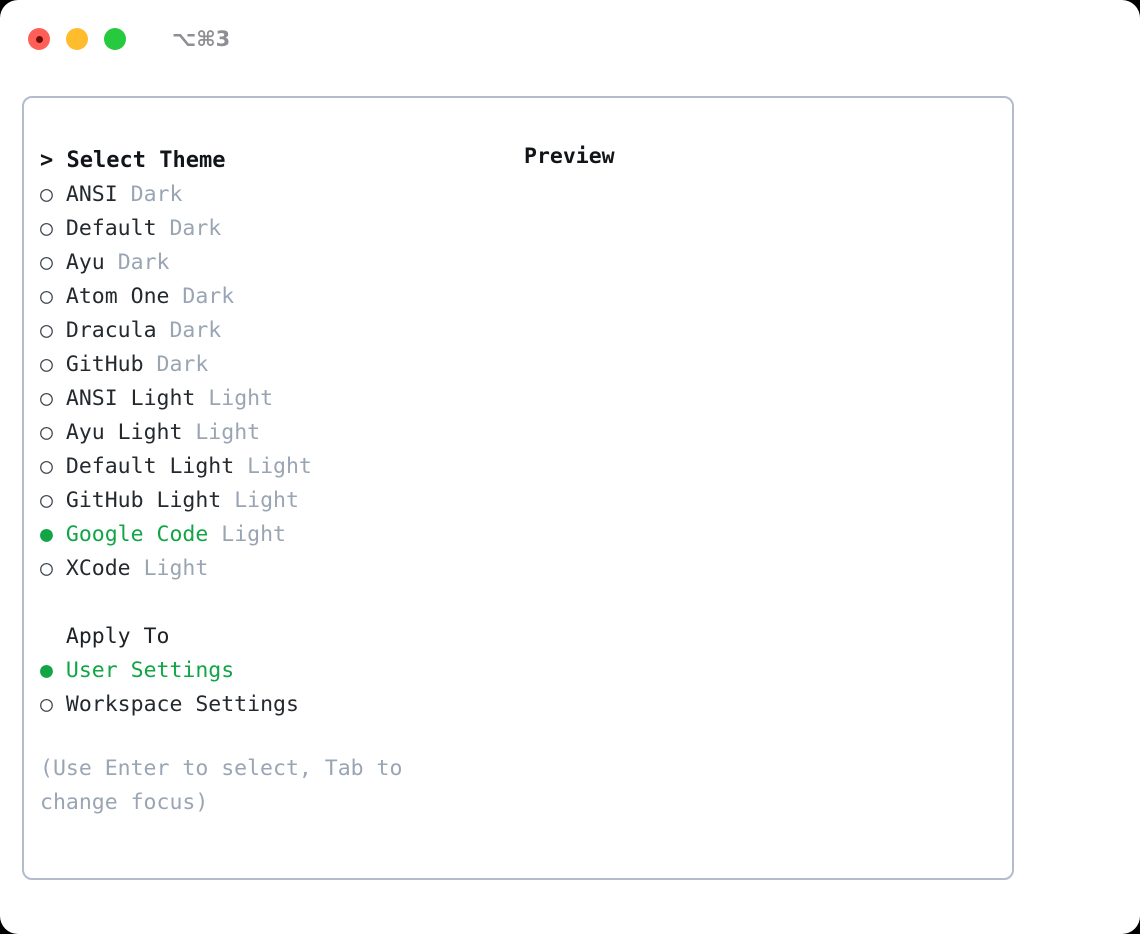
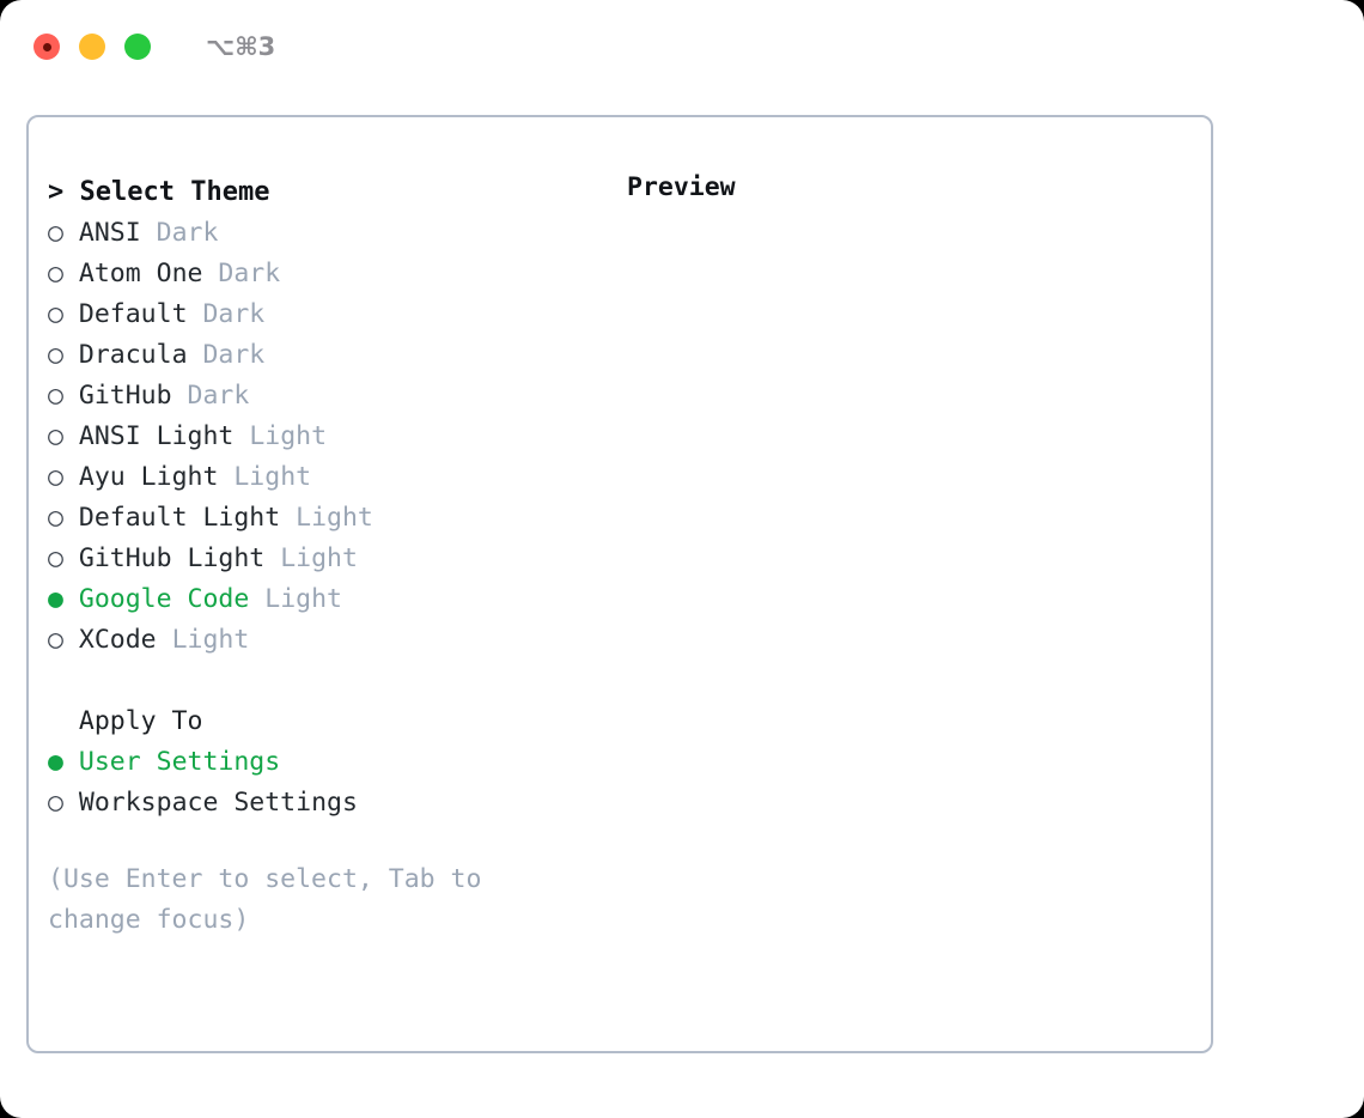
  ⌥⌘3
  > Select Theme
  ○ ANSI Dark
- ○ Default Dark
+ ○ Atom One Dark
- ○ Ayu Dark
- ○ Atom One Dark
+ ○ Default Dark
  ○ Dracula Dark
  ○ GitHub Dark
  ○ ANSI Light Light
  ○ Ayu Light Light
  ○ Default Light Light
  ○ GitHub Light Light
  ● Google Code Light
  ○ XCode Light
  Apply To
  ● User Settings
  ○ Workspace Settings
  (Use Enter to select, Tab to change focus)
  Preview
